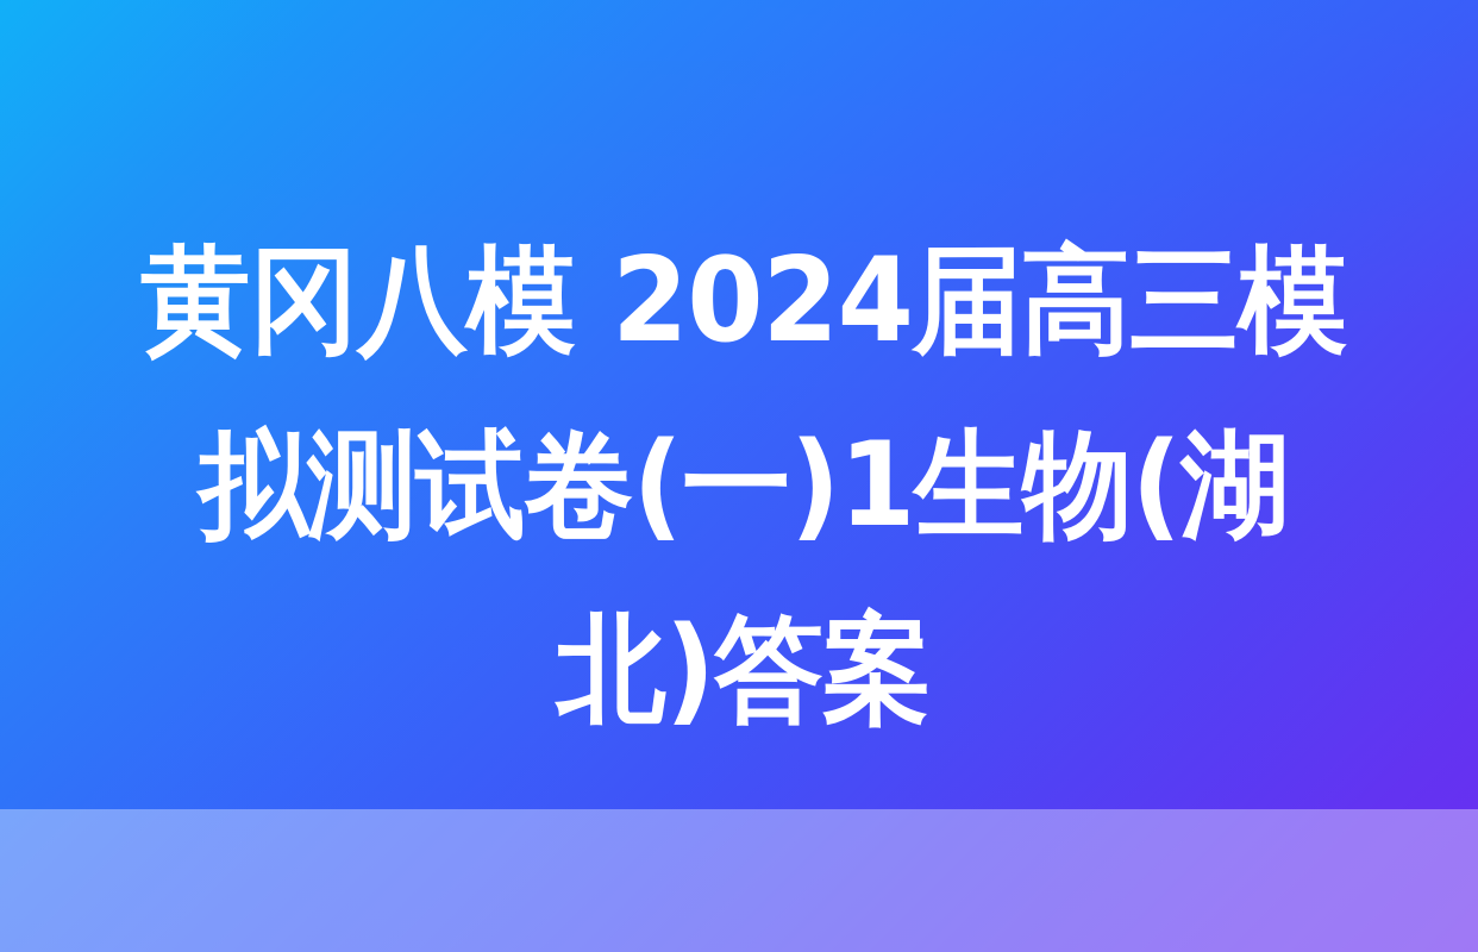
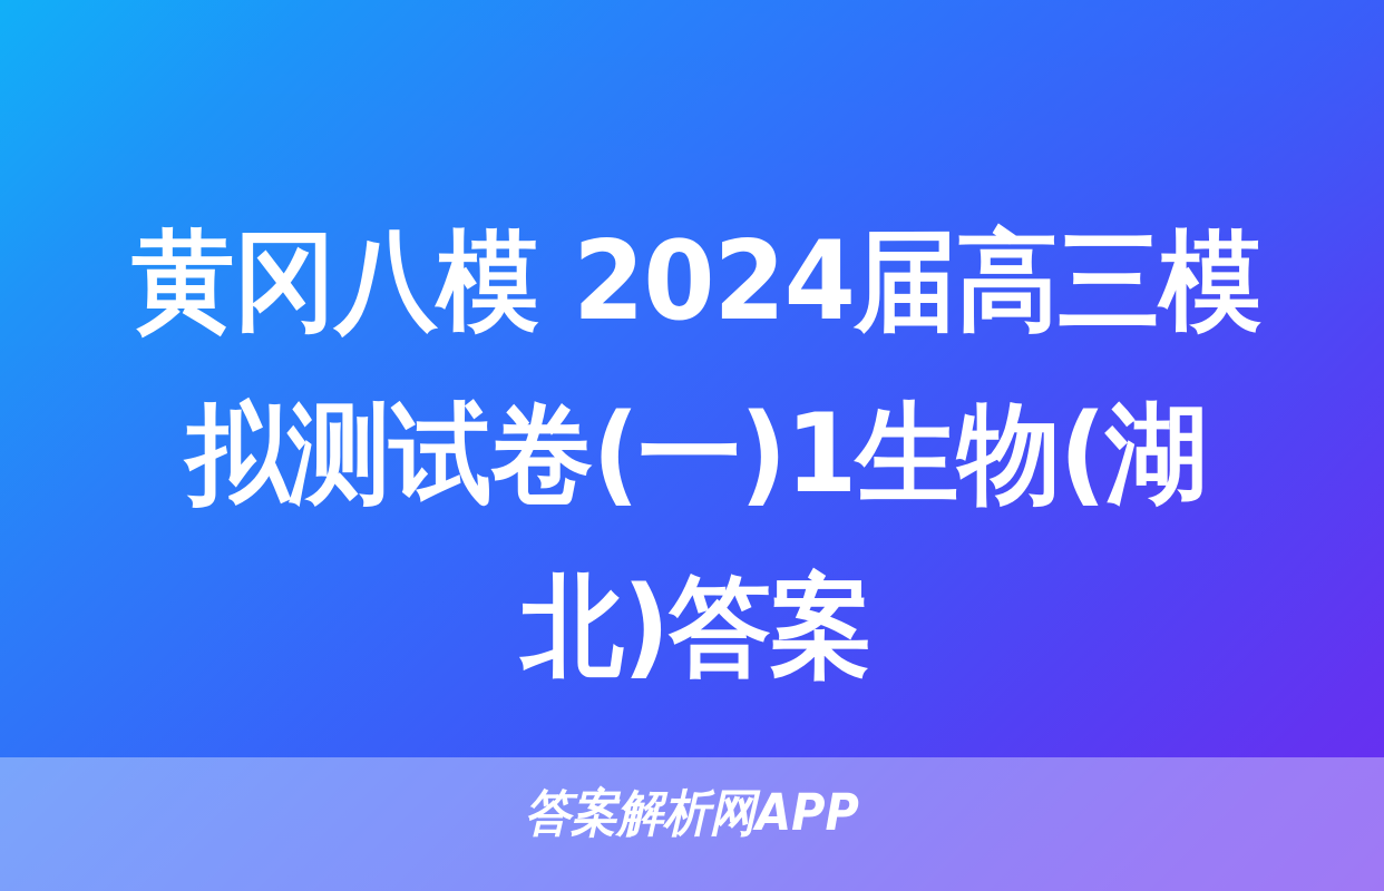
  黄冈八模 2024届高三模拟测试卷(一)1生物(湖北)答案
+ 答案解析网APP
